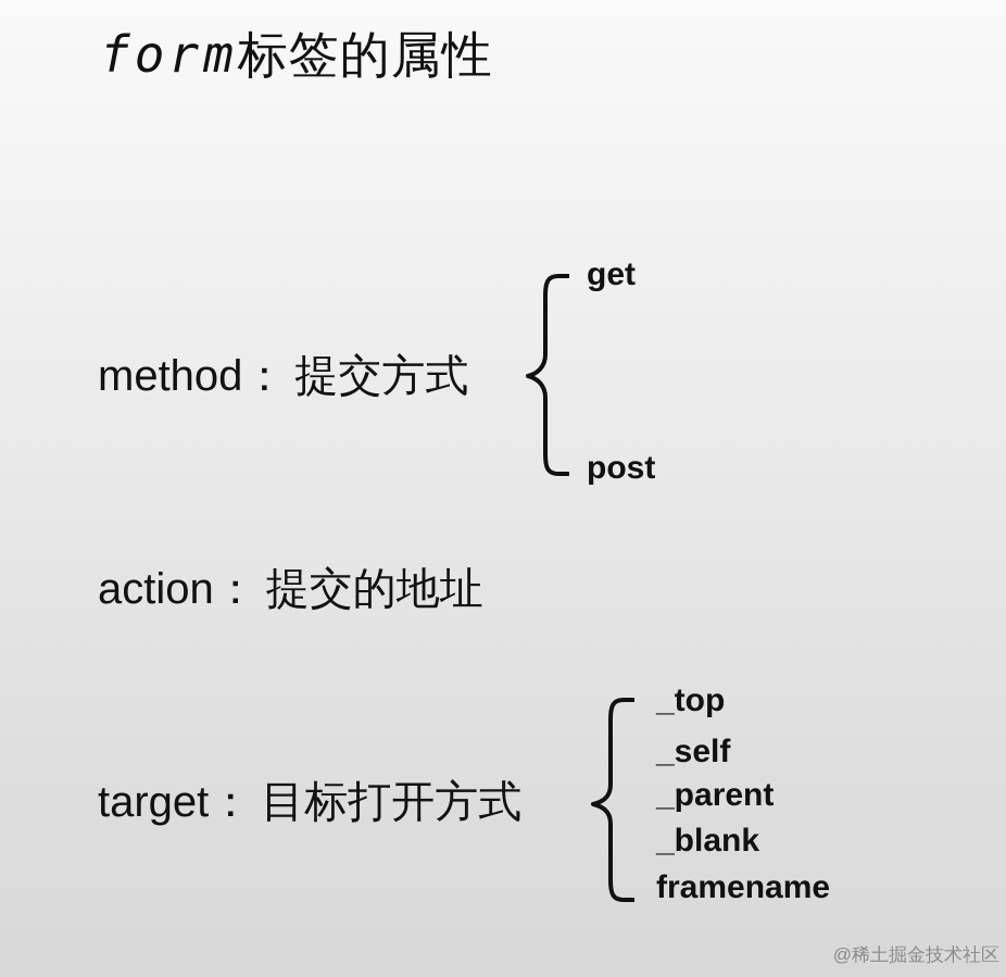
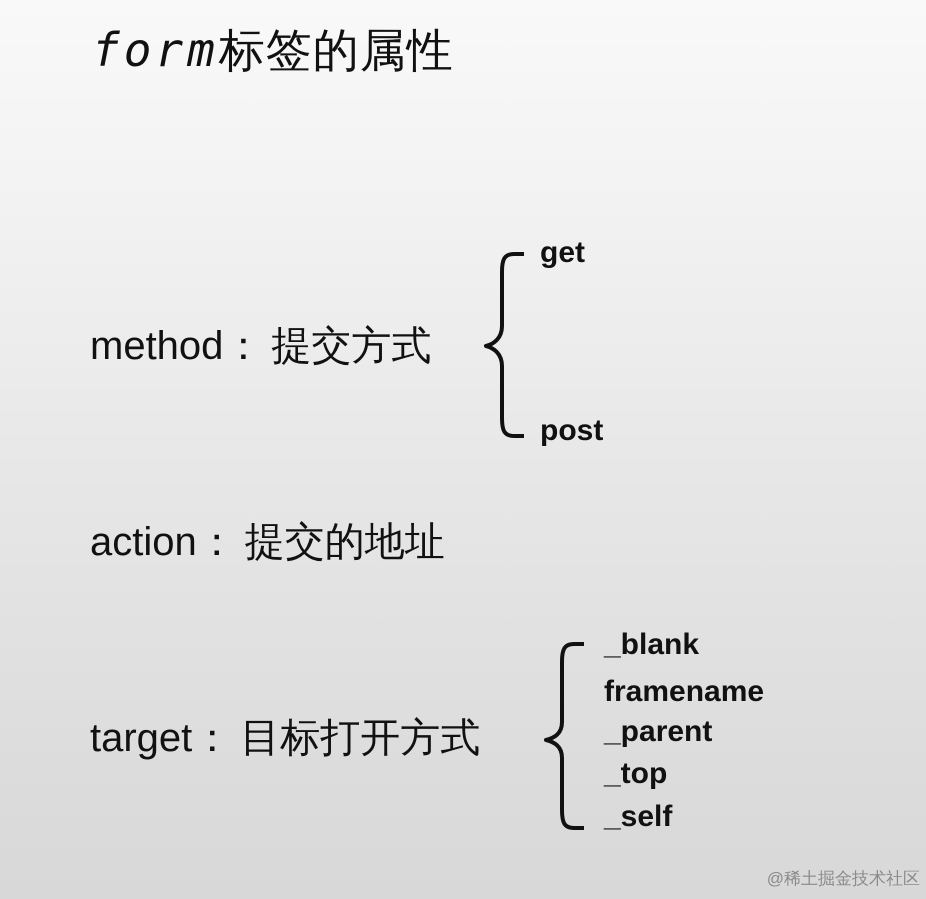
  form标签的属性
  method： 提交方式
  get
  post
  action： 提交的地址
  target： 目标打开方式
- _top
+ _blank
- _self
+ framename
  _parent
- _blank
+ _top
- framename
+ _self
  @稀土掘金技术社区
